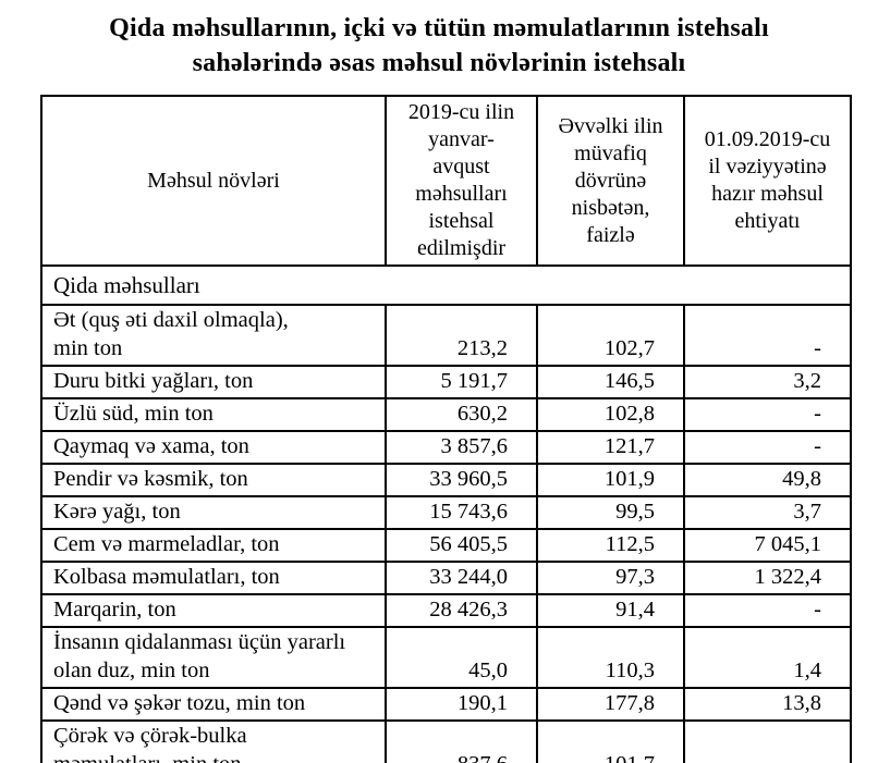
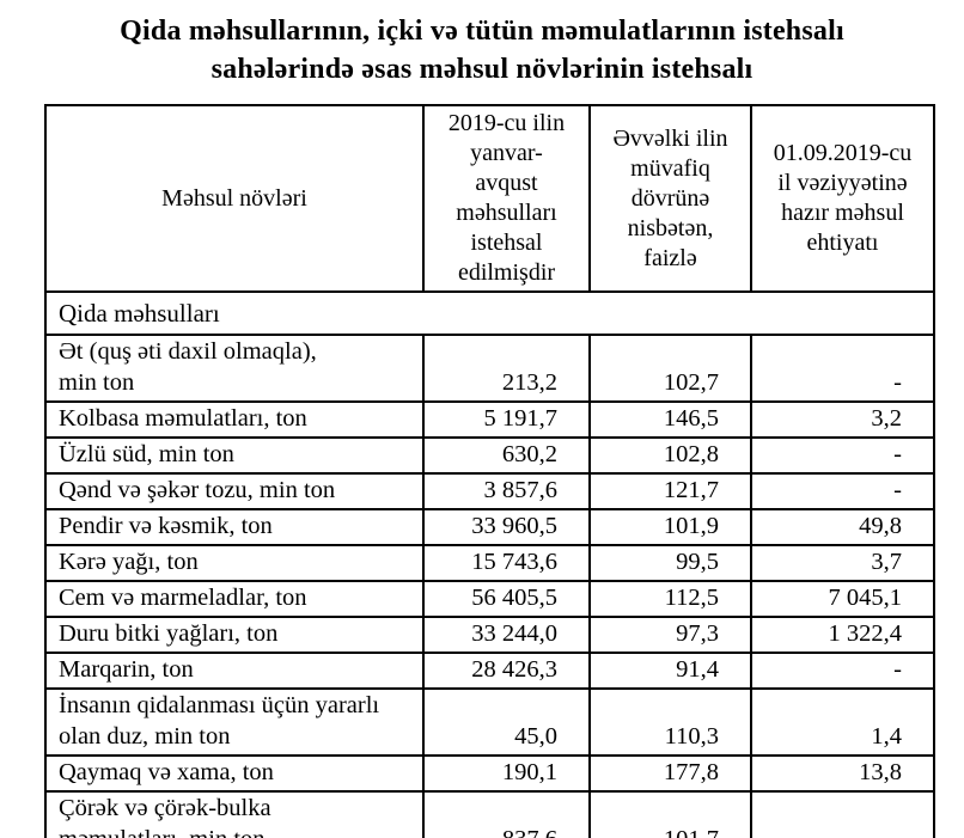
  Qida məhsullarının, içki və tütün məmulatlarının istehsalı
  sahələrində əsas məhsul növlərinin istehsalı
  Məhsul növləri	2019-cu ilin yanvar- avqust məhsulları istehsal edilmişdir	Əvvəlki ilin müvafiq dövrünə nisbətən, faizlə	01.09.2019-cu il vəziyyətinə hazır məhsul ehtiyatı
  Qida məhsulları
  Ət (quş əti daxil olmaqla), min ton	213,2	102,7	-
- Duru bitki yağları, ton	5 191,7	146,5	3,2
+ Kolbasa məmulatları, ton	5 191,7	146,5	3,2
  Üzlü süd, min ton	630,2	102,8	-
- Qaymaq və xama, ton	3 857,6	121,7	-
+ Qənd və şəkər tozu, min ton	3 857,6	121,7	-
  Pendir və kəsmik, ton	33 960,5	101,9	49,8
  Kərə yağı, ton	15 743,6	99,5	3,7
  Cem və marmeladlar, ton	56 405,5	112,5	7 045,1
- Kolbasa məmulatları, ton	33 244,0	97,3	1 322,4
+ Duru bitki yağları, ton	33 244,0	97,3	1 322,4
  Marqarin, ton	28 426,3	91,4	-
  İnsanın qidalanması üçün yararlı olan duz, min ton	45,0	110,3	1,4
- Qənd və şəkər tozu, min ton	190,1	177,8	13,8
+ Qaymaq və xama, ton	190,1	177,8	13,8
